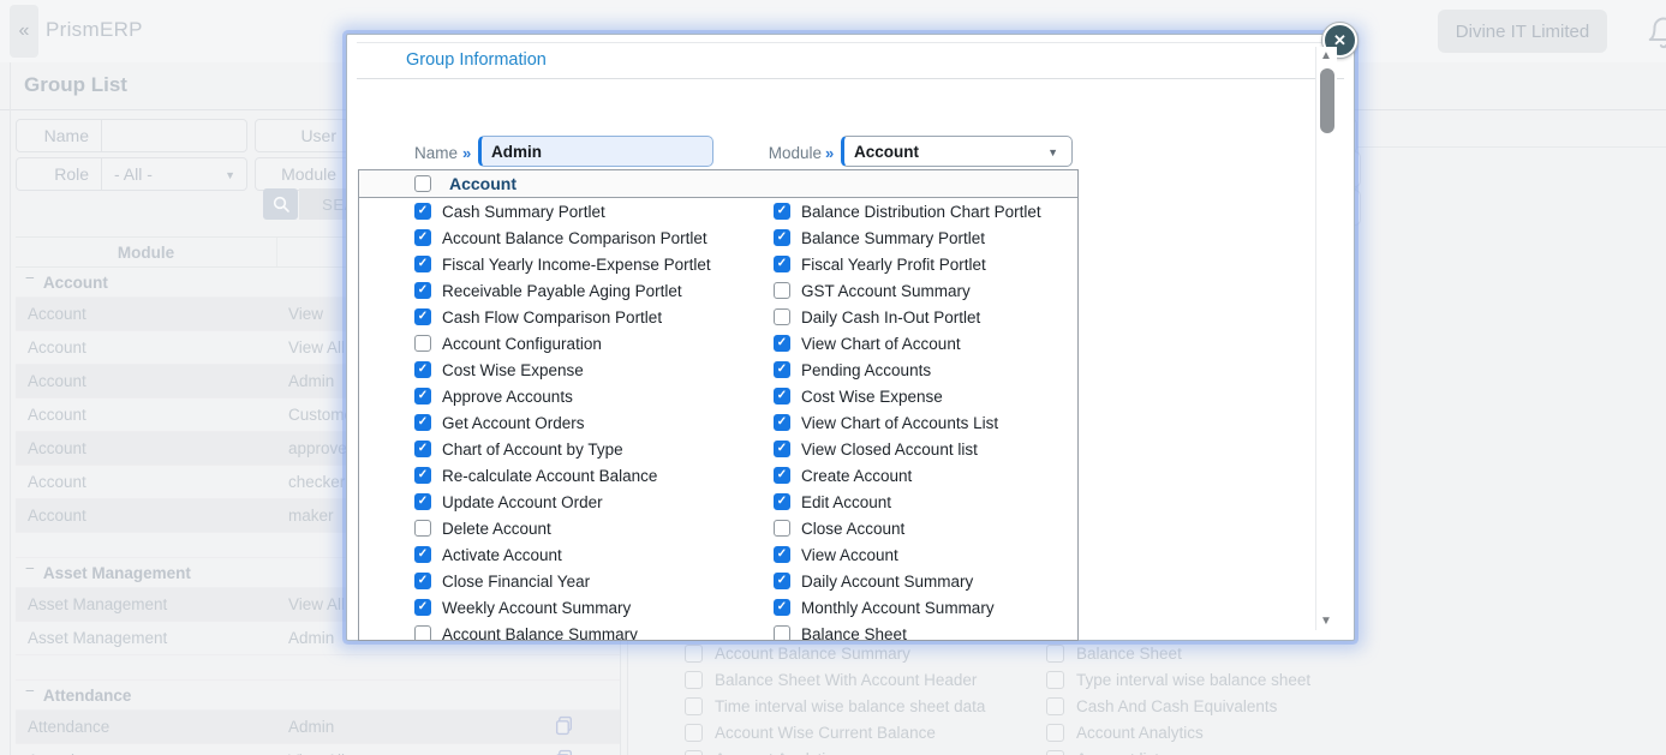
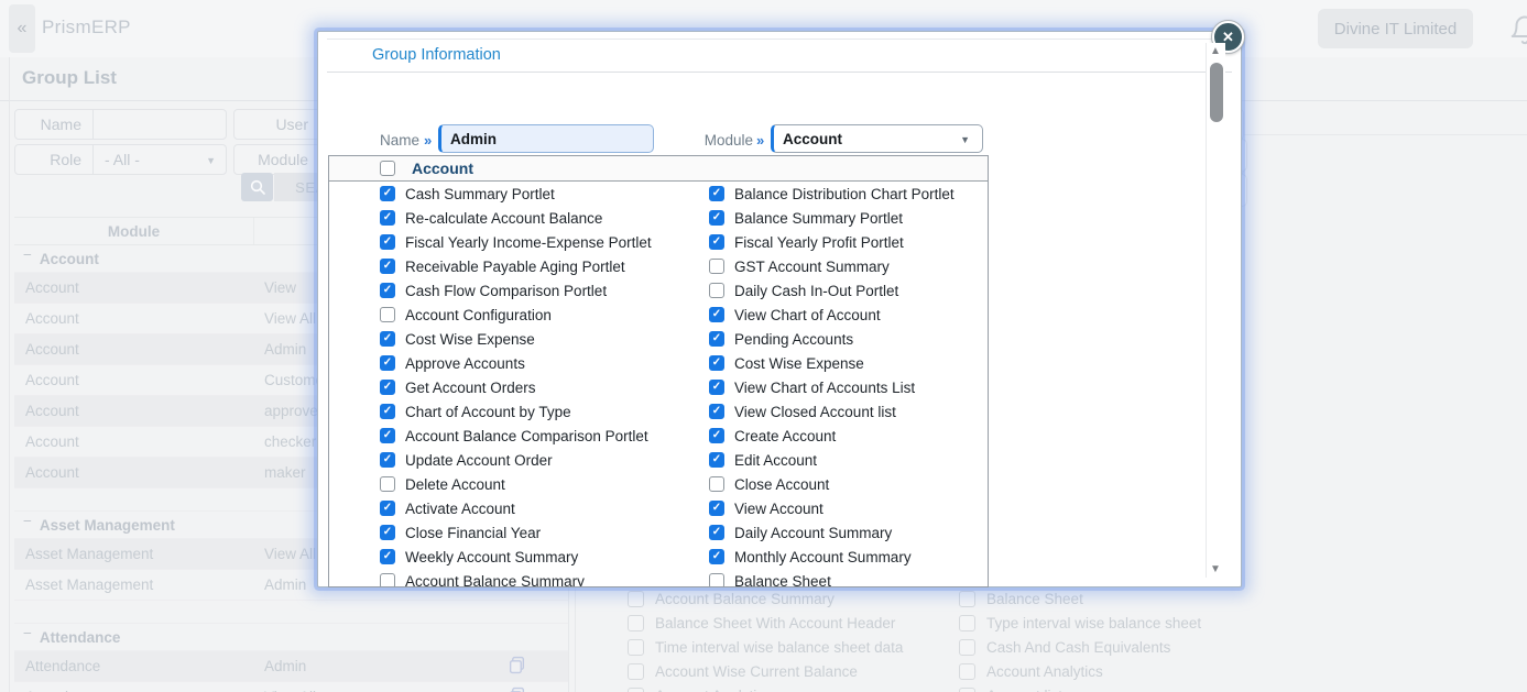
  «
  PrismERP
  Divine IT Limited
  Group List
  Name
  User
  Role
  - All -
  ▼
  Module
  Module
  −
  Account
  Account
  View
  Account
  View All
  Account
  Admin
  Account
  Account
  approve
  Account
  checker
  Account
  maker
  −
  Asset Management
  Asset Management
  View All
  Asset Management
  Admin
  −
  Attendance
  Attendance
  Admin
  Account Balance Summary
  Balance Sheet With Account Header
  Time interval wise balance sheet data
  Account Wise Current Balance
  Balance Sheet
  Type interval wise balance sheet
  Cash And Cash Equivalents
  Account Analytics
  ✕
  Group Information
  Name
  »
  Admin
  Module
  »
  Account
  ▼
  Account
  ✓
  Cash Summary Portlet
  ✓
  Balance Distribution Chart Portlet
  ✓
- Account Balance Comparison Portlet
+ Re-calculate Account Balance
  ✓
  Balance Summary Portlet
  ✓
  Fiscal Yearly Income-Expense Portlet
  ✓
  Fiscal Yearly Profit Portlet
  ✓
  Receivable Payable Aging Portlet
  GST Account Summary
  ✓
  Cash Flow Comparison Portlet
  Daily Cash In-Out Portlet
  Account Configuration
  ✓
  View Chart of Account
  ✓
  Cost Wise Expense
  ✓
  Pending Accounts
  ✓
  Approve Accounts
  ✓
  Cost Wise Expense
  ✓
  Get Account Orders
  ✓
  View Chart of Accounts List
  ✓
  Chart of Account by Type
  ✓
  View Closed Account list
  ✓
- Re-calculate Account Balance
+ Account Balance Comparison Portlet
  ✓
  Create Account
  ✓
  Update Account Order
  ✓
  Edit Account
  Delete Account
  Close Account
  ✓
  Activate Account
  ✓
  View Account
  ✓
  Close Financial Year
  ✓
  Daily Account Summary
  ✓
  Weekly Account Summary
  ✓
  Monthly Account Summary
  Account Balance Summary
  Balance Sheet
  ▲
  ▼
